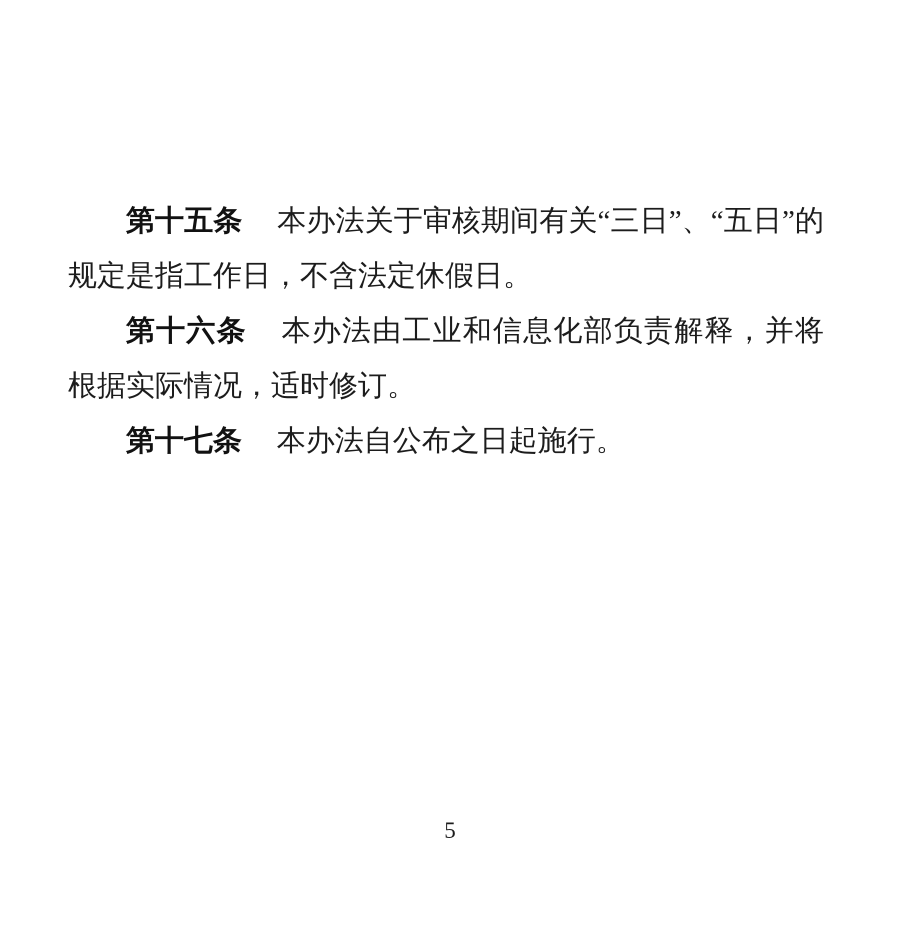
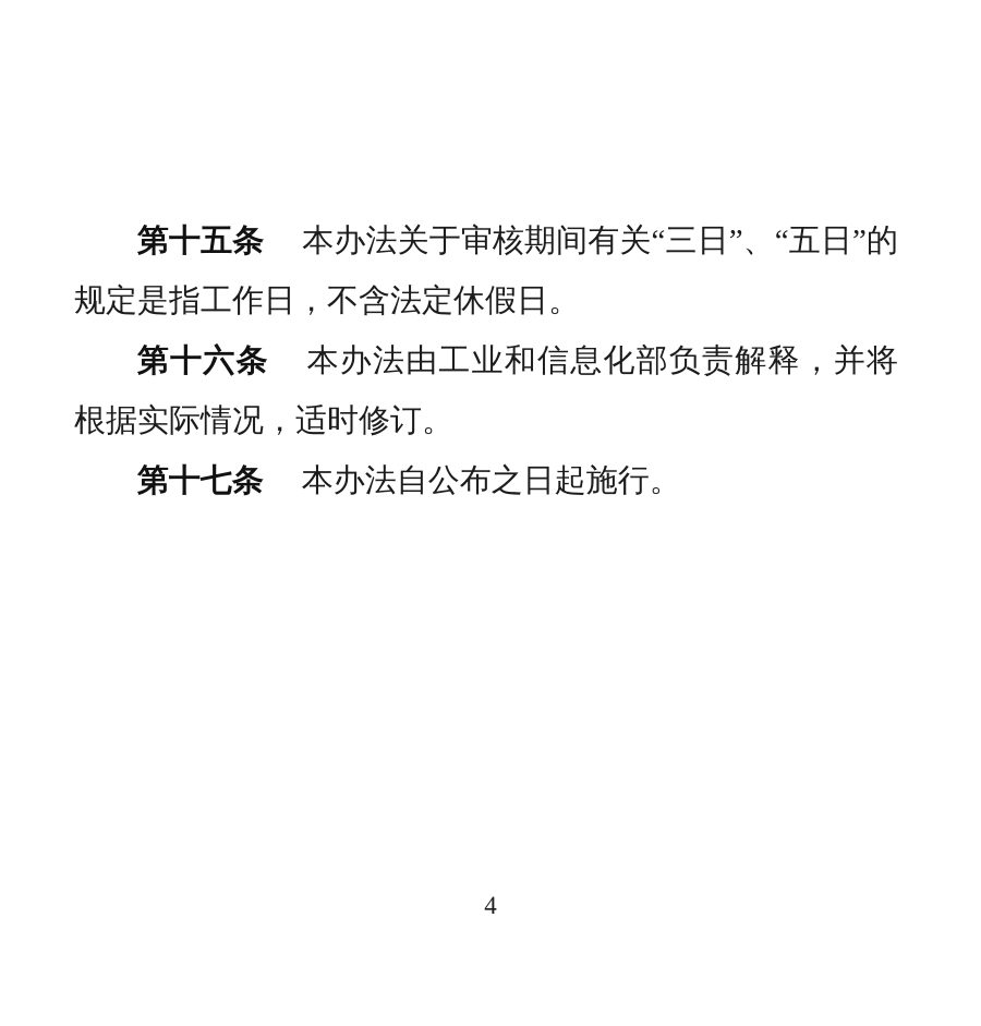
  第十五条 本办法关于审核期间有关“三日”、“五日”的规定是指工作日，不含法定休假日。
  第十六条 本办法由工业和信息化部负责解释，并将根据实际情况，适时修订。
  第十七条 本办法自公布之日起施行。
- 5
+ 4
